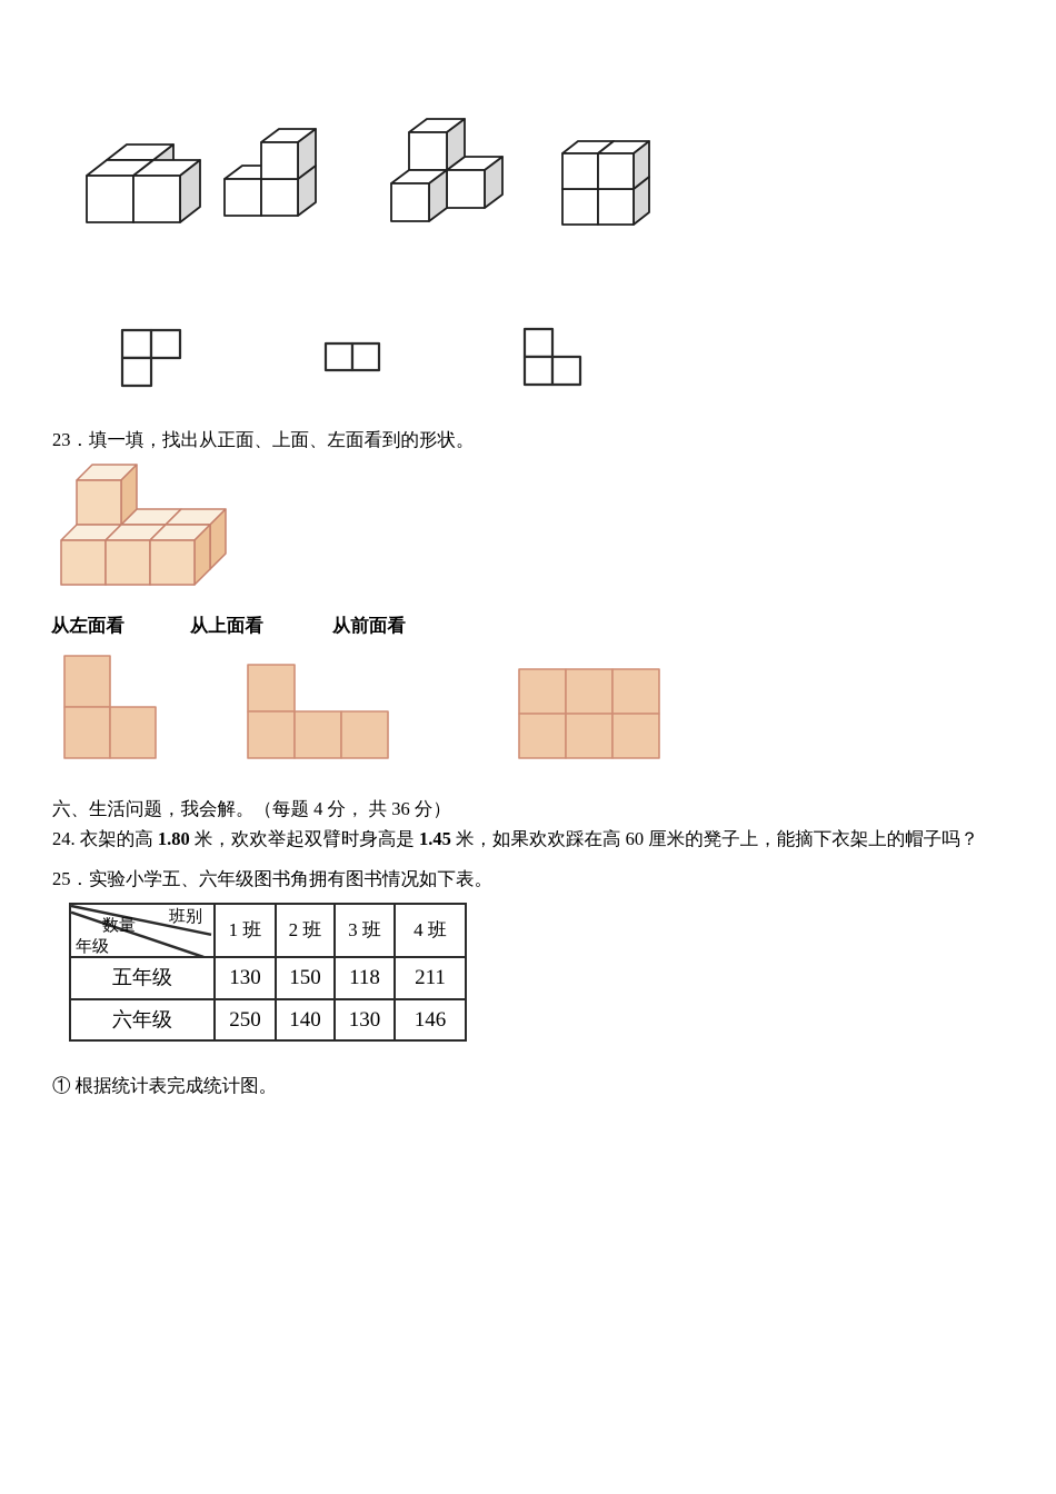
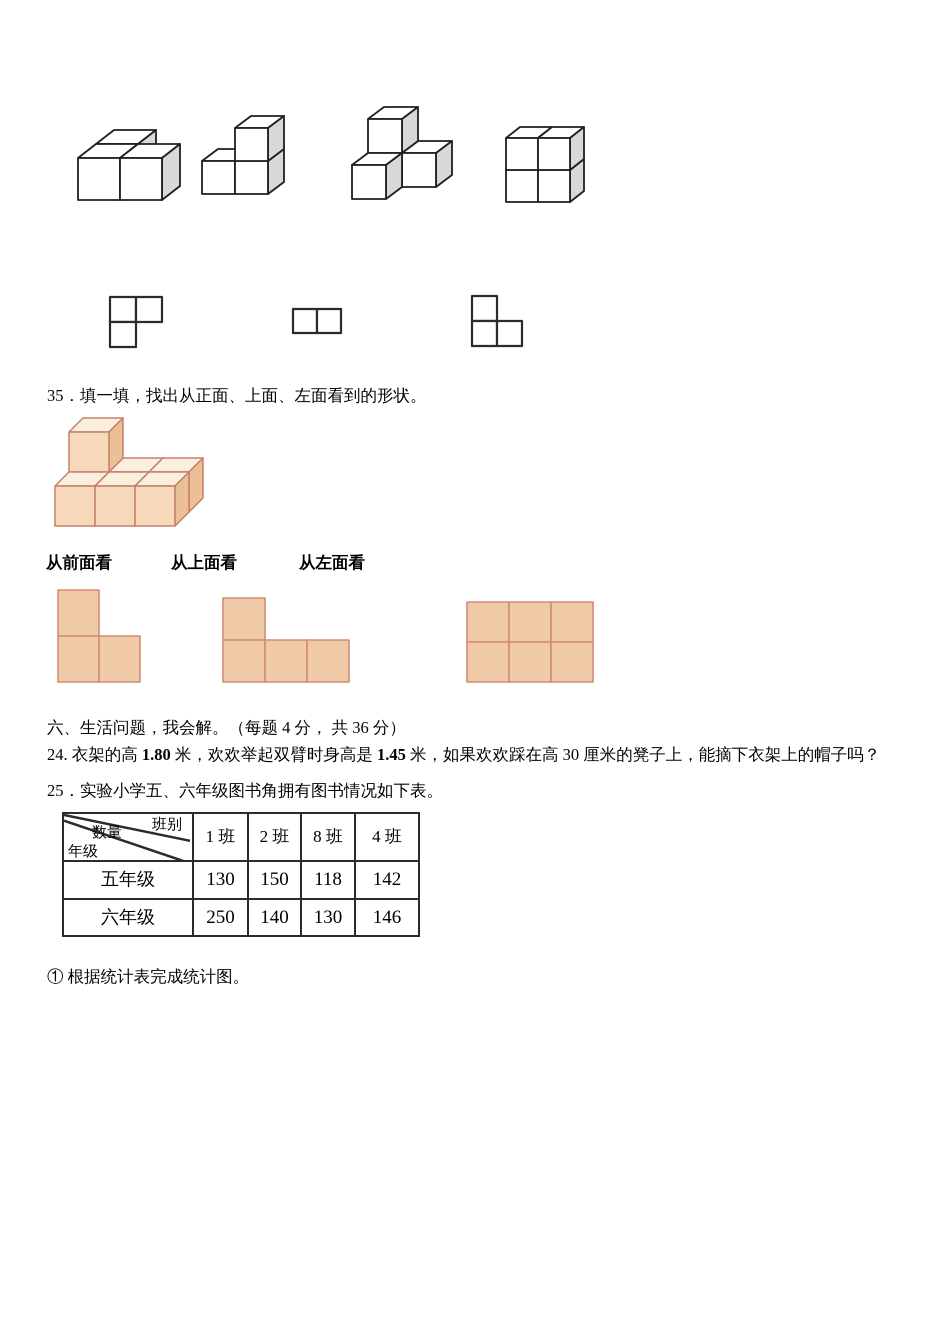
- 23．填一填，找出从正面、上面、左面看到的形状。
+ 35．填一填，找出从正面、上面、左面看到的形状。
- 从左面看
+ 从前面看
  从上面看
- 从前面看
+ 从左面看
  六、生活问题，我会解。（每题 4 分， 共 36 分）
- 24. 衣架的高 1.80 米，欢欢举起双臂时身高是 1.45 米，如果欢欢踩在高 60 厘米的凳子上，能摘下衣架上的帽子吗？
+ 24. 衣架的高 1.80 米，欢欢举起双臂时身高是 1.45 米，如果欢欢踩在高 30 厘米的凳子上，能摘下衣架上的帽子吗？
  25．实验小学五、六年级图书角拥有图书情况如下表。
- 班别数量年级	1 班	2 班	3 班	4 班
+ 班别数量年级	1 班	2 班	8 班	4 班
- 五年级	130	150	118	211
+ 五年级	130	150	118	142
  六年级	250	140	130	146
  ① 根据统计表完成统计图。
